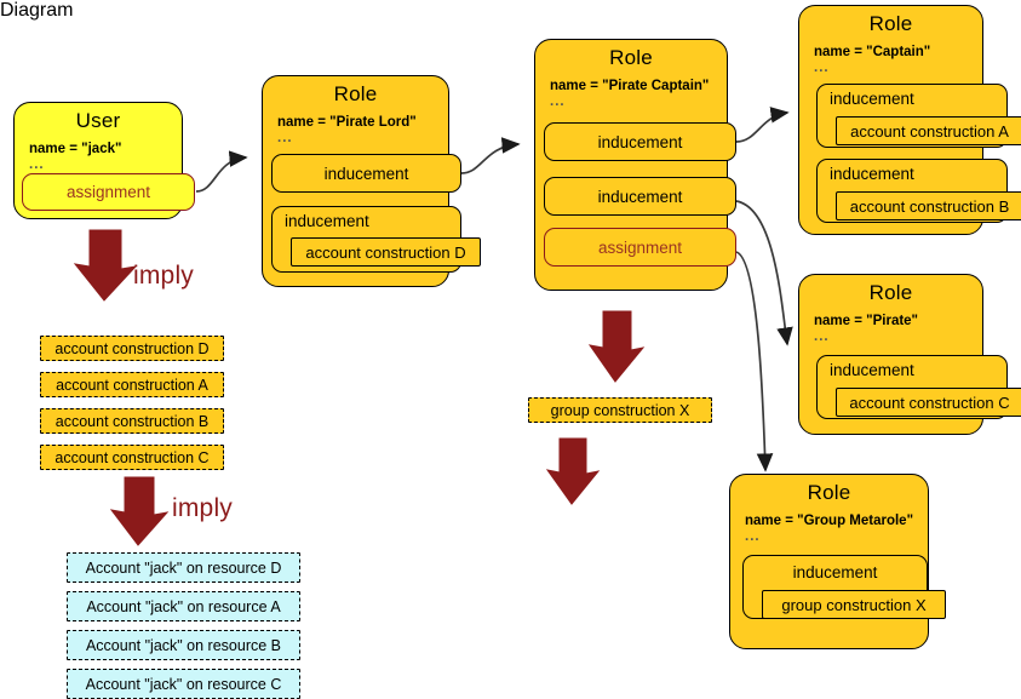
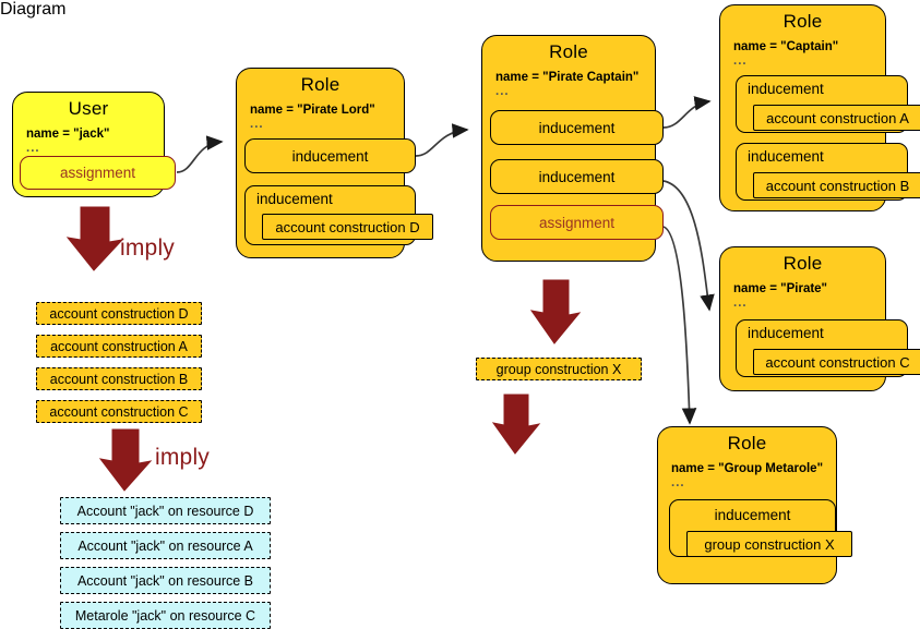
  User
  name = "jack"
  ...
  assignment
  Role
  name = "Pirate Lord"
  ...
  inducement
  inducement
  account construction D
  Role
  name = "Pirate Captain"
  ...
  inducement
  inducement
  assignment
  Role
  name = "Captain"
  ...
  inducement
  account construction A
  inducement
  account construction B
  Role
  name = "Pirate"
  ...
  inducement
  account construction C
  Role
  name = "Group Metarole"
  ...
  inducement
  group construction X
  imply
  imply
  account construction D
  account construction A
  account construction B
  account construction C
  Account "jack" on resource D
  Account "jack" on resource A
  Account "jack" on resource B
- Account "jack" on resource C
+ Metarole "jack" on resource C
  group construction X
  Diagram
